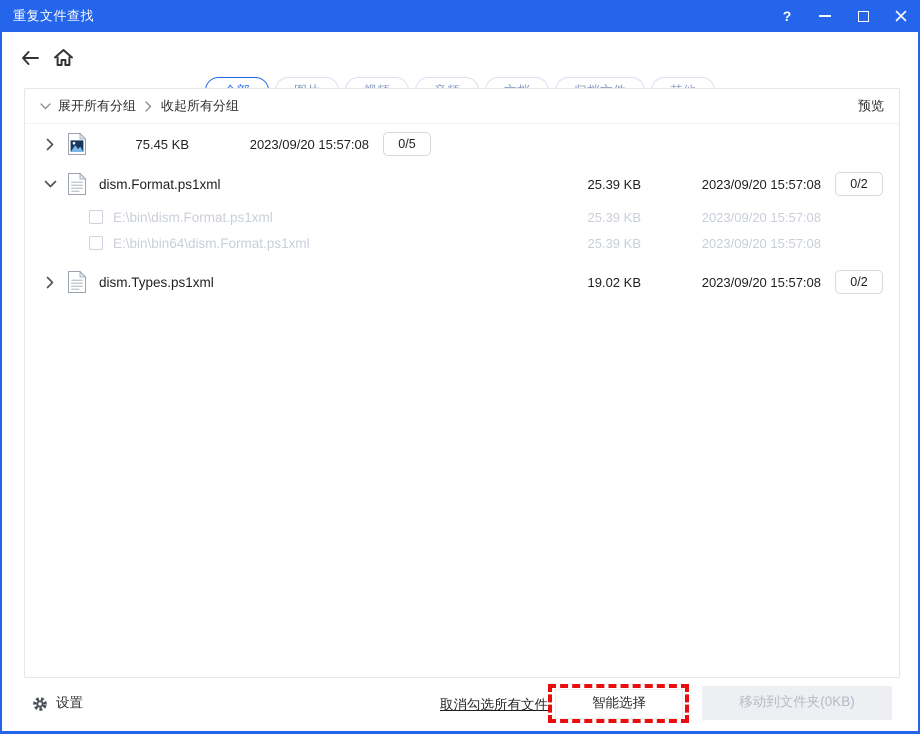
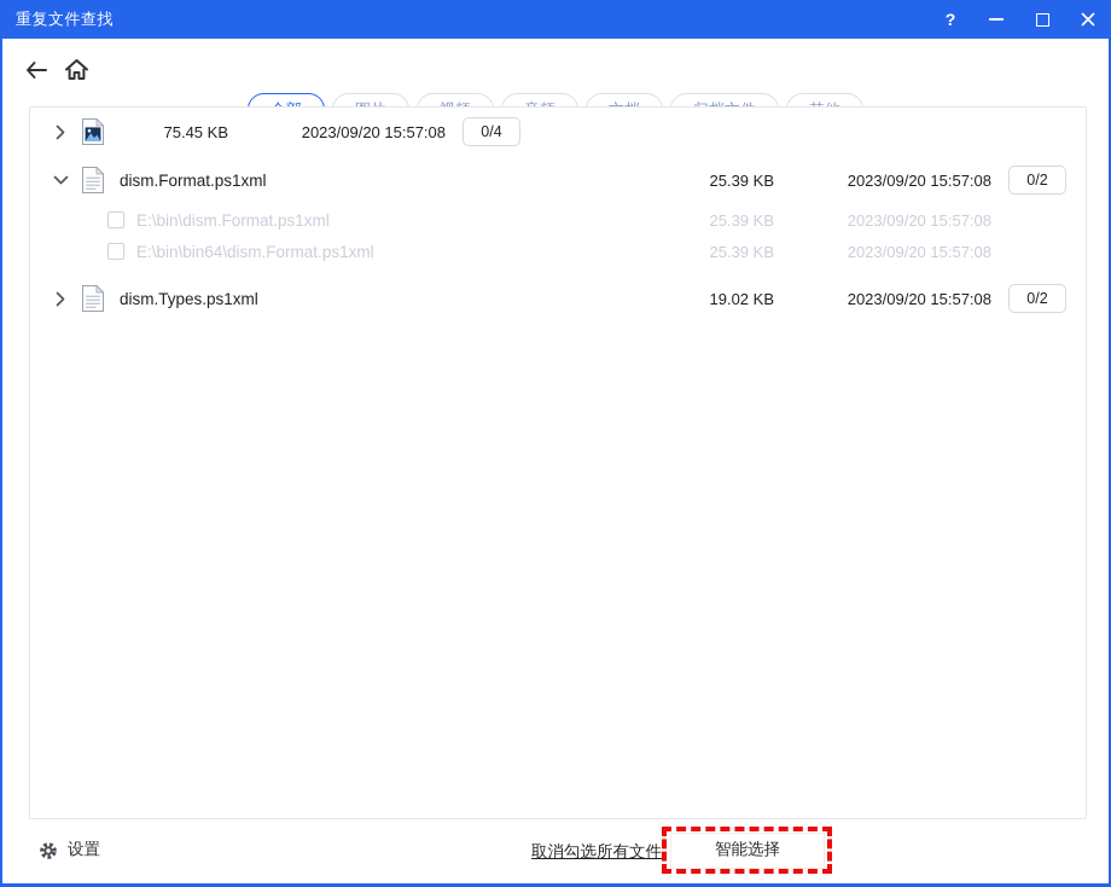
  重复文件查找
  ?
- 展开所有分组
- 收起所有分组
- 预览
  75.45 KB
  2023/09/20 15:57:08
- 0/5
+ 0/4
  dism.Format.ps1xml
  25.39 KB
  2023/09/20 15:57:08
  0/2
  E:\bin\dism.Format.ps1xml
  25.39 KB
  2023/09/20 15:57:08
  E:\bin\bin64\dism.Format.ps1xml
  25.39 KB
  2023/09/20 15:57:08
  dism.Types.ps1xml
  19.02 KB
  2023/09/20 15:57:08
  0/2
  设置
  取消勾选所有文件
  智能选择
- 移动到文件夹(0KB)
